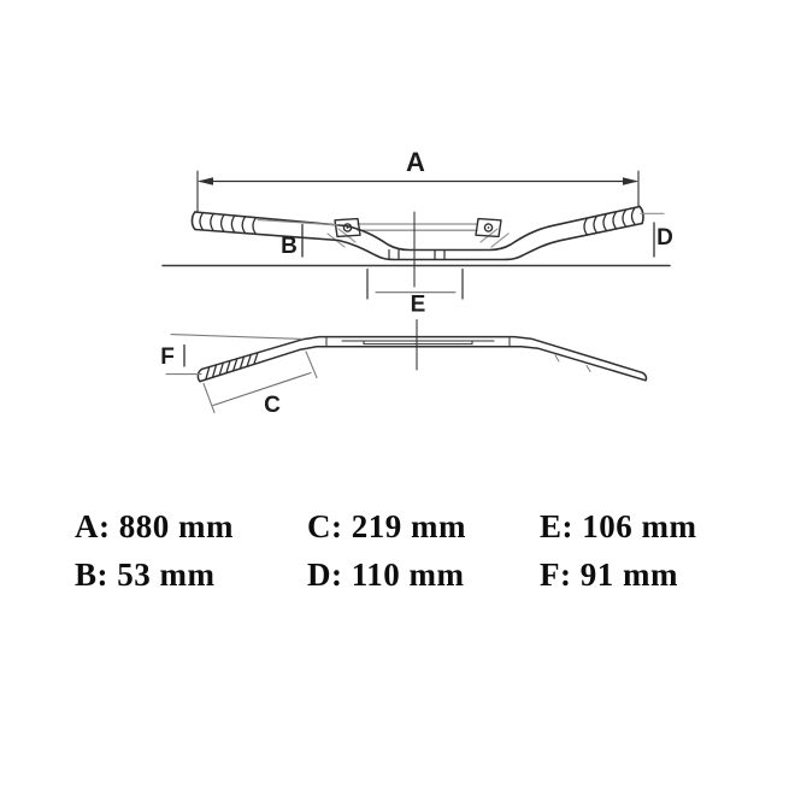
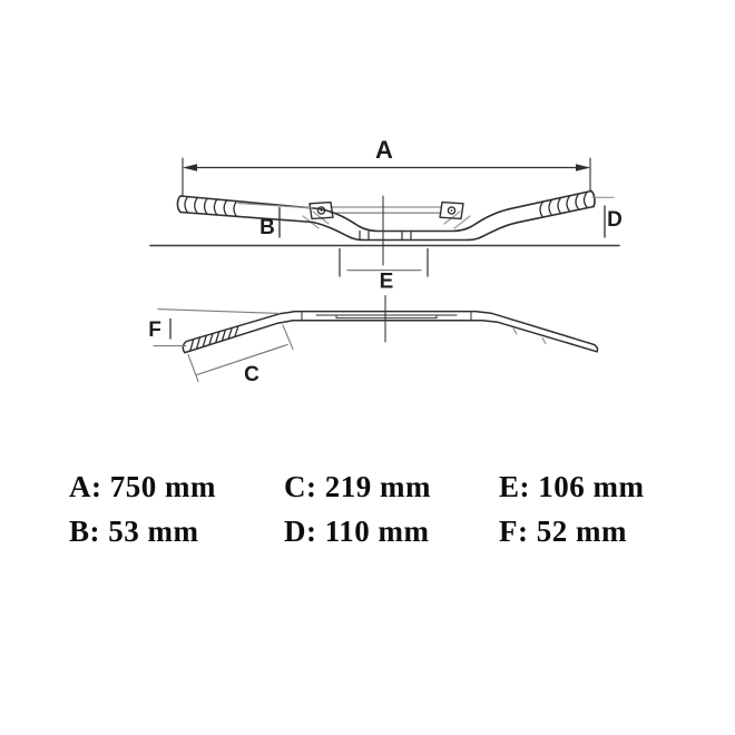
  A
  B
  D
  E
  F
  C
- A: 880 mm
+ A: 750 mm
  B: 53 mm
  C: 219 mm
  D: 110 mm
  E: 106 mm
- F: 91 mm
+ F: 52 mm
